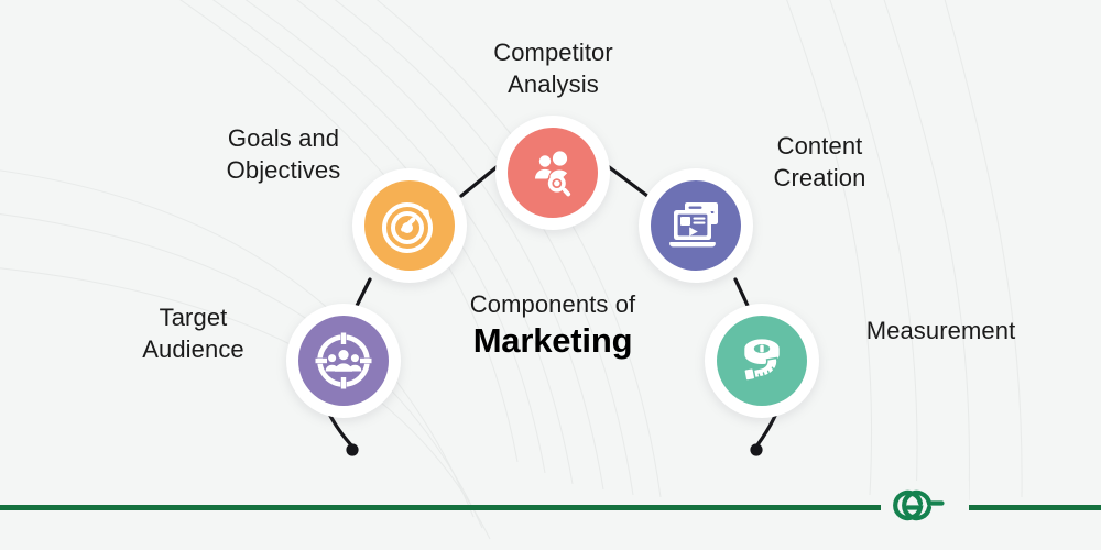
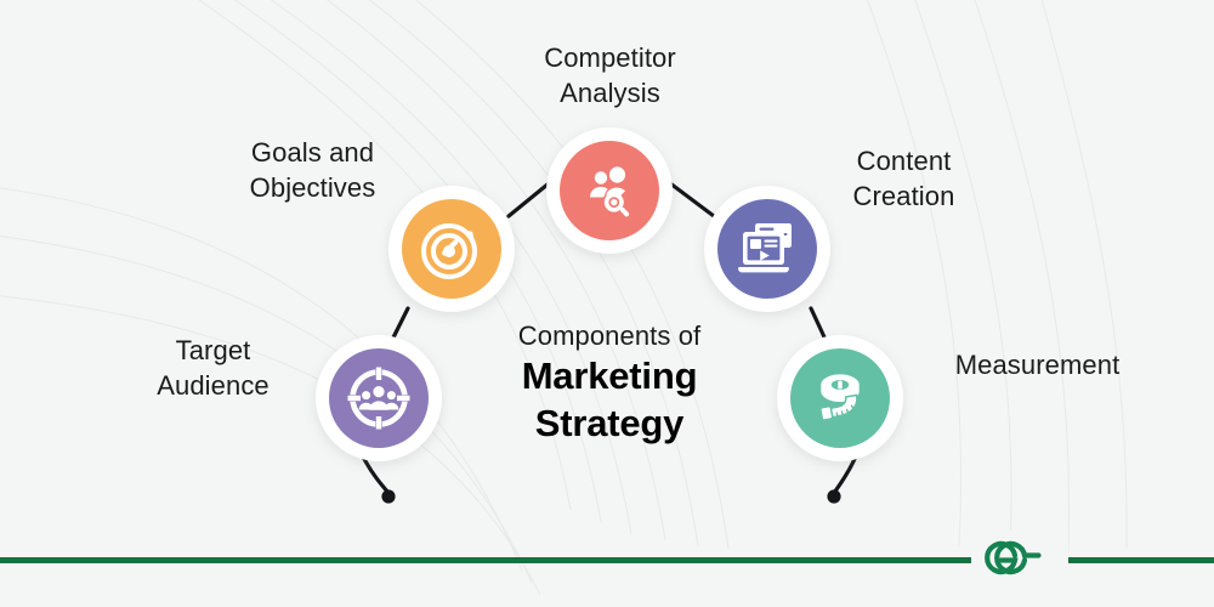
  Competitor
  Analysis
  Goals and
  Objectives
  Content
  Creation
  Target
  Audience
  Measurement
  Components of
  Marketing
+ Strategy
